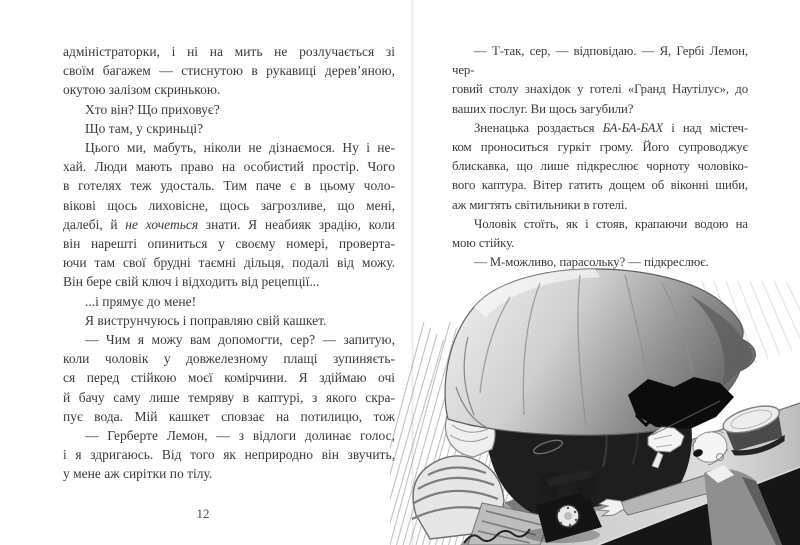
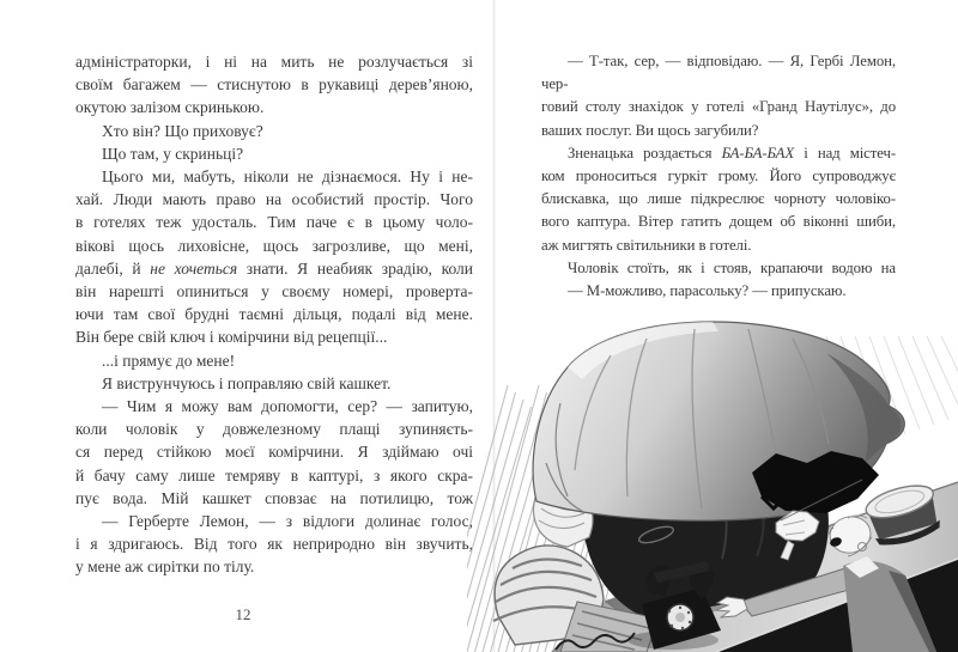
  адміністраторки, і ні на мить не розлучається зі
  своїм багажем — стиснутою в рукавиці дерев’яною,
  окутою залізом скринькою.
  Хто він? Що приховує?
  Що там, у скриньці?
  Цього ми, мабуть, ніколи не дізнаємося. Ну і не-
  хай. Люди мають право на особистий простір. Чого
  в готелях теж удосталь. Тим паче є в цьому чоло-
  вікові щось лиховісне, щось загрозливе, що мені,
  далебі, й не хочеться знати. Я неабияк зрадію, коли
  він нарешті опиниться у своєму номері, проверта-
- ючи там свої брудні таємні дільця, подалі від можу.
+ ючи там свої брудні таємні дільця, подалі від мене.
- Він бере свій ключ і відходить від рецепції...
+ Він бере свій ключ і комірчини від рецепції...
  ...і прямує до мене!
  Я виструнчуюсь і поправляю свій кашкет.
  — Чим я можу вам допомогти, сер? — запитую,
  коли чоловік у довжелезному плащі зупиняєть-
  ся перед стійкою моєї комірчини. Я здіймаю очі
  й бачу саму лише темряву в каптурі, з якого скра-
  пує вода. Мій кашкет сповзає на потилицю, тож
  — Герберте Лемон, — з відлоги долинає голос,
  і я здригаюсь. Від того як неприродно він звучить,
  у мене аж сирітки по тілу.
  12
  — Т-так, сер, — відповідаю. — Я, Гербі Лемон, чер-
  говий столу знахідок у готелі «Гранд Наутілус», до
  ваших послуг. Ви щось загубили?
  Зненацька роздається БА-БА-БАХ і над містеч-
  ком проноситься гуркіт грому. Його супроводжує
  блискавка, що лише підкреслює чорноту чоловіко-
  вого каптура. Вітер гатить дощем об віконні шиби,
  аж мигтять світильники в готелі.
  Чоловік стоїть, як і стояв, крапаючи водою на
- мою стійку.
- — М-можливо, парасольку? — підкреслює.
+ — М-можливо, парасольку? — припускаю.
